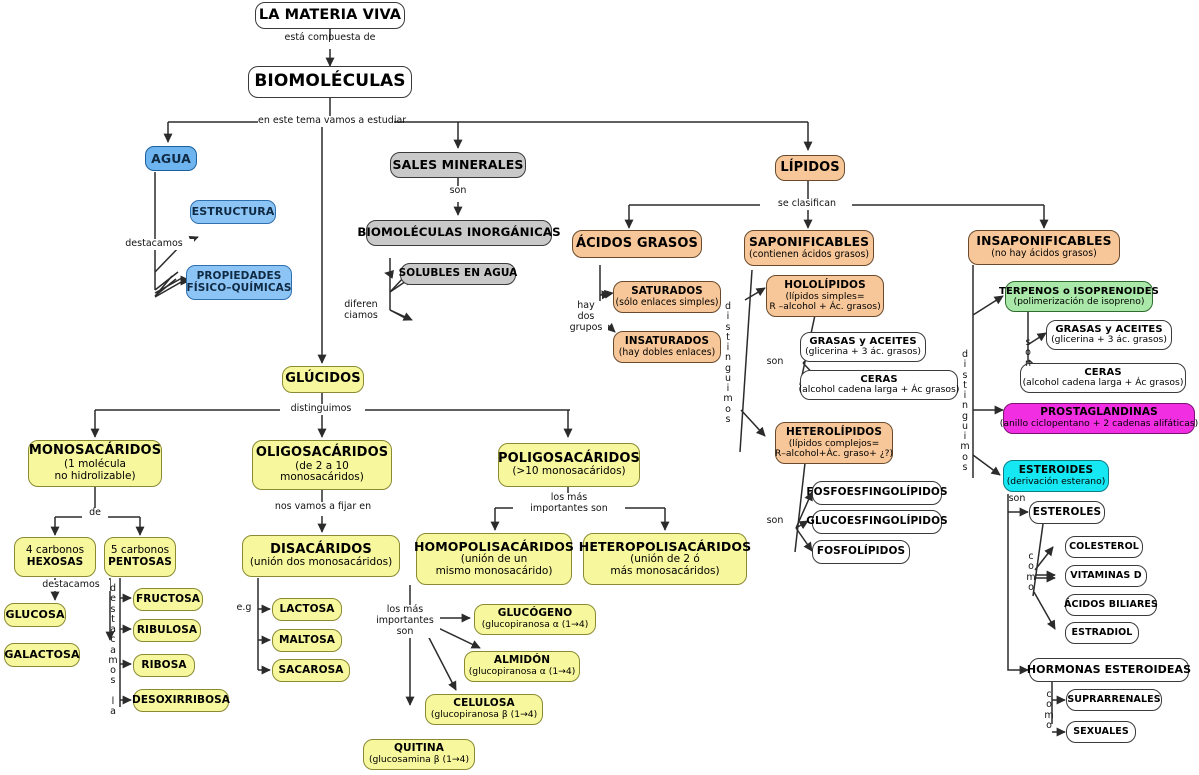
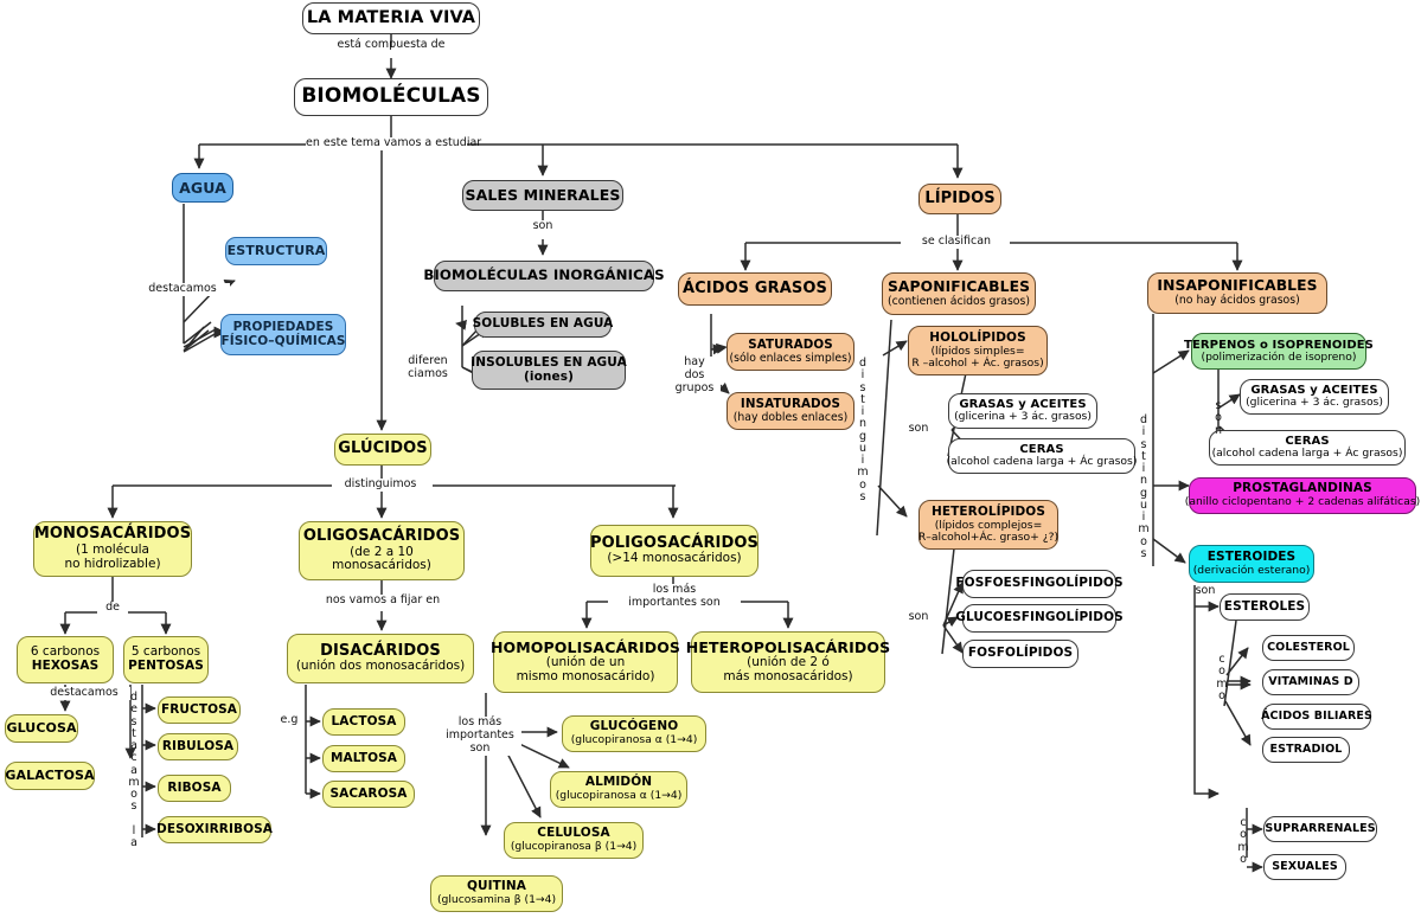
  LA MATERIA VIVA
  BIOMOLÉCULAS
  AGUA
  ESTRUCTURA
  PROPIEDADES
  FÍSICO–QUÍMICAS
  SALES MINERALES
  BIOMOLÉCULAS INORGÁNICAS
  SOLUBLES EN AGUA
+ INSOLUBLES EN AGUA
+ (iones)
  LÍPIDOS
  ÁCIDOS GRASOS
  SATURADOS
  (sólo enlaces simples)
  INSATURADOS
  (hay dobles enlaces)
  SAPONIFICABLES
  (contienen ácidos grasos)
  HOLOLÍPIDOS
  (lípidos simples=
  R –alcohol + Ác. grasos)
  GRASAS y ACEITES
  (glicerina + 3 ác. grasos)
  CERAS
  (alcohol cadena larga + Ác grasos)
  HETEROLÍPIDOS
  (lípidos complejos=
  R–alcohol+Ác. graso+ ¿?)
  FOSFOESFINGOLÍPIDOS
  GLUCOESFINGOLÍPIDOS
  FOSFOLÍPIDOS
  INSAPONIFICABLES
  (no hay ácidos grasos)
  TERPENOS o ISOPRENOIDES
  (polimerización de isopreno)
  GRASAS y ACEITES
  (glicerina + 3 ác. grasos)
  CERAS
  (alcohol cadena larga + Ác grasos)
  PROSTAGLANDINAS
  (anillo ciclopentano + 2 cadenas alifáticas)
  ESTEROIDES
  (derivación esterano)
  ESTEROLES
  COLESTEROL
  VITAMINAS D
  ÁCIDOS BILIARES
  ESTRADIOL
- HORMONAS ESTEROIDEAS
  SUPRARRENALES
  SEXUALES
  GLÚCIDOS
  MONOSACÁRIDOS
  (1 molécula
  no hidrolizable)
  OLIGOSACÁRIDOS
  (de 2 a 10
  monosacáridos)
  POLIGOSACÁRIDOS
- (>10 monosacáridos)
+ (>14 monosacáridos)
- 4 carbonos
+ 6 carbonos
  HEXOSAS
  5 carbonos
  PENTOSAS
  GLUCOSA
  GALACTOSA
  FRUCTOSA
  RIBULOSA
  RIBOSA
  DESOXIRRIBOSA
  DISACÁRIDOS
  (unión dos monosacáridos)
  LACTOSA
  MALTOSA
  SACAROSA
  HOMOPOLISACÁRIDOS
  (unión de un
  mismo monosacárido)
  HETEROPOLISACÁRIDOS
  (unión de 2 ó
  más monosacáridos)
  GLUCÓGENO
  (glucopiranosa α (1→4)
  ALMIDÓN
  (glucopiranosa α (1→4)
  CELULOSA
  (glucopiranosa β (1→4)
  QUITINA
  (glucosamina β (1→4)
  está compuesta de
  en este tema vamos a estudiar
  destacamos
  son
  diferen
  ciamos
  se clasifican
  hay
  dos
  grupos
  d
  i
  s
  t
  i
  n
  g
  u
  i
  m
  o
  s
  son
  son
  d
  i
  s
  t
  i
  n
  g
  u
  i
  m
  o
  s
  s
  o
  n
  son
  c
  o
  m
  o
  c
  o
  m
  o
  distinguimos
  de
  destacamos
  d
  e
  s
  t
  a
  c
  a
  m
  o
  s
  l
  a
  nos vamos a fijar en
  e.g
  los más
  importantes son
  los más
  importantes
  son
